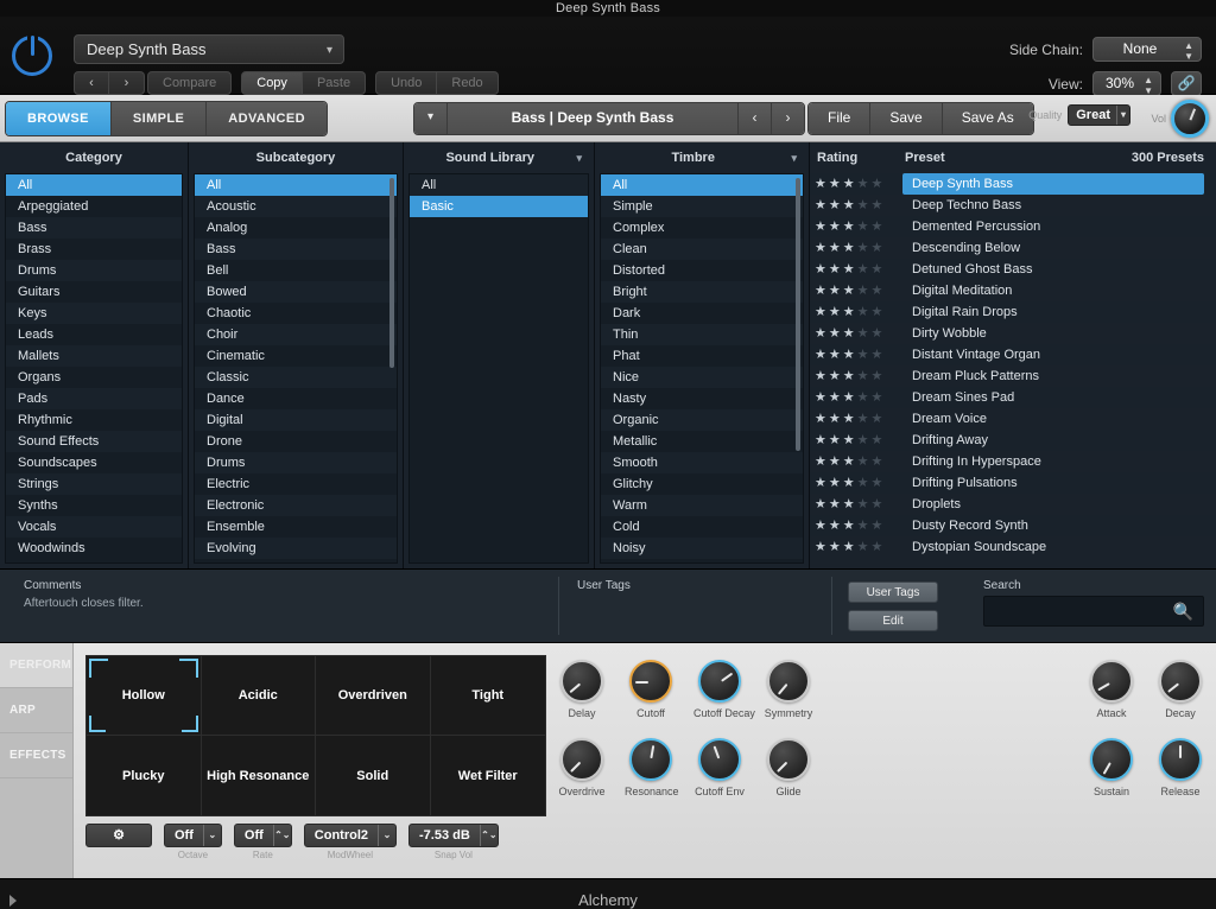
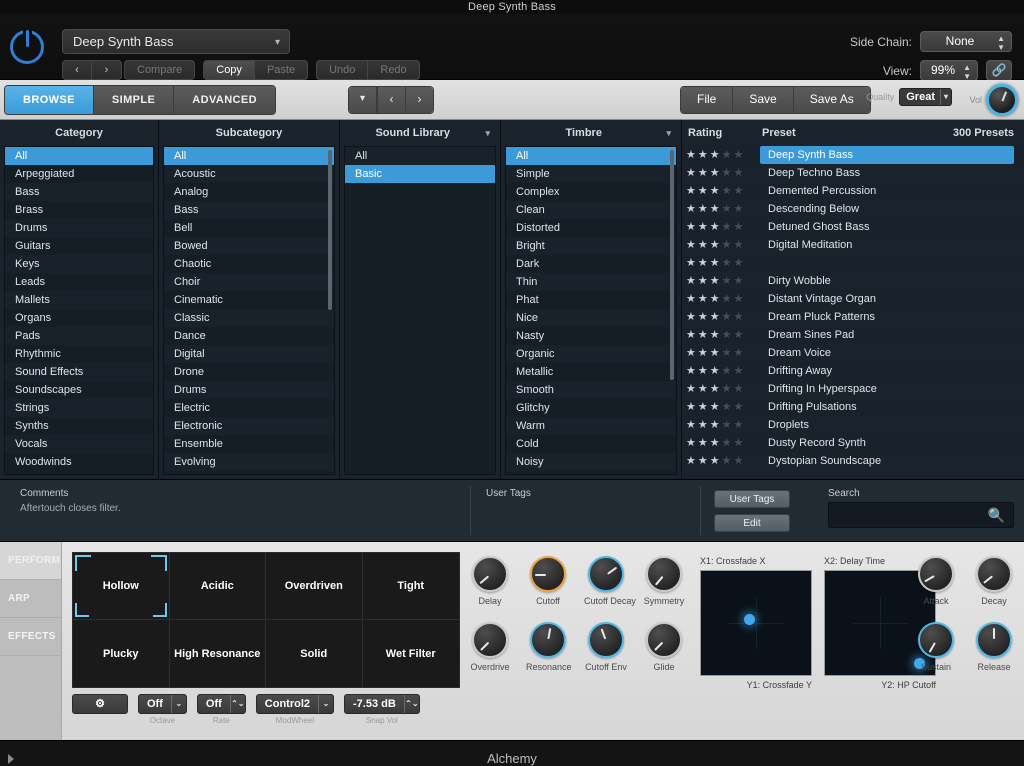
  Deep Synth Bass
  Deep Synth Bass
  ▾
  ‹
  ›
  Compare
  Copy
  Paste
  Undo
  Redo
  Side Chain:
  None
  ▲
  ▼
  View:
- 30%
+ 99%
  ▲
  ▼
  🔗
  BROWSE
  SIMPLE
  ADVANCED
  ▾
- Bass | Deep Synth Bass
  ‹
  ›
  File
  Save
  Save As
  Quality
  Great
  ▾
  Vol
  Category
  All
  Arpeggiated
  Bass
  Brass
  Drums
  Guitars
  Keys
  Leads
  Mallets
  Organs
  Pads
  Rhythmic
  Sound Effects
  Soundscapes
  Strings
  Synths
  Vocals
  Woodwinds
  Subcategory
  All
  Acoustic
  Analog
  Bass
  Bell
  Bowed
  Chaotic
  Choir
  Cinematic
  Classic
  Dance
  Digital
  Drone
  Drums
  Electric
  Electronic
  Ensemble
  Evolving
  Sound Library
  ▾
  All
  Basic
  Timbre
  ▾
  All
  Simple
  Complex
  Clean
  Distorted
  Bright
  Dark
  Thin
  Phat
  Nice
  Nasty
  Organic
  Metallic
  Smooth
  Glitchy
  Warm
  Cold
  Noisy
  Rating
  Preset
  300 Presets
  ★
  ★
  ★
  ★
  ★
  Deep Synth Bass
  ★
  ★
  ★
  ★
  ★
  Deep Techno Bass
  ★
  ★
  ★
  ★
  ★
  Demented Percussion
  ★
  ★
  ★
  ★
  ★
  Descending Below
  ★
  ★
  ★
  ★
  ★
  Detuned Ghost Bass
  ★
  ★
  ★
  ★
  ★
  Digital Meditation
  ★
  ★
  ★
  ★
  ★
- Digital Rain Drops
  ★
  ★
  ★
  ★
  ★
  Dirty Wobble
  ★
  ★
  ★
  ★
  ★
  Distant Vintage Organ
  ★
  ★
  ★
  ★
  ★
  Dream Pluck Patterns
  ★
  ★
  ★
  ★
  ★
  Dream Sines Pad
  ★
  ★
  ★
  ★
  ★
  Dream Voice
  ★
  ★
  ★
  ★
  ★
  Drifting Away
  ★
  ★
  ★
  ★
  ★
  Drifting In Hyperspace
  ★
  ★
  ★
  ★
  ★
  Drifting Pulsations
  ★
  ★
  ★
  ★
  ★
  Droplets
  ★
  ★
  ★
  ★
  ★
  Dusty Record Synth
  ★
  ★
  ★
  ★
  ★
  Dystopian Soundscape
  Comments
  Aftertouch closes filter.
  User Tags
  User Tags
  Edit
  Search
  🔍
  PERFORM
  ARP
  EFFECTS
  Hollow
  Acidic
  Overdriven
  Tight
  Plucky
  High Resonance
  Solid
  Wet Filter
  ⚙
  Off
  ⌄
  Octave
  Off
  ⌃⌄
  Rate
  Control2
  ⌄
  ModWheel
  -7.53 dB
  ⌃⌄
  Snap Vol
  Delay
  Cutoff
  Cutoff Decay
  Symmetry
  Overdrive
  Resonance
  Cutoff Env
  Glide
+ X1: Crossfade X
+ Y1: Crossfade Y
+ X2: Delay Time
+ Y2: HP Cutoff
  Attack
  Decay
  Sustain
  Release
  Alchemy
